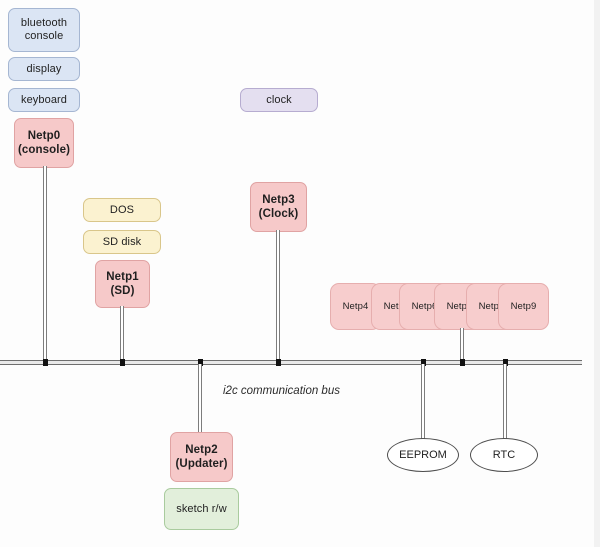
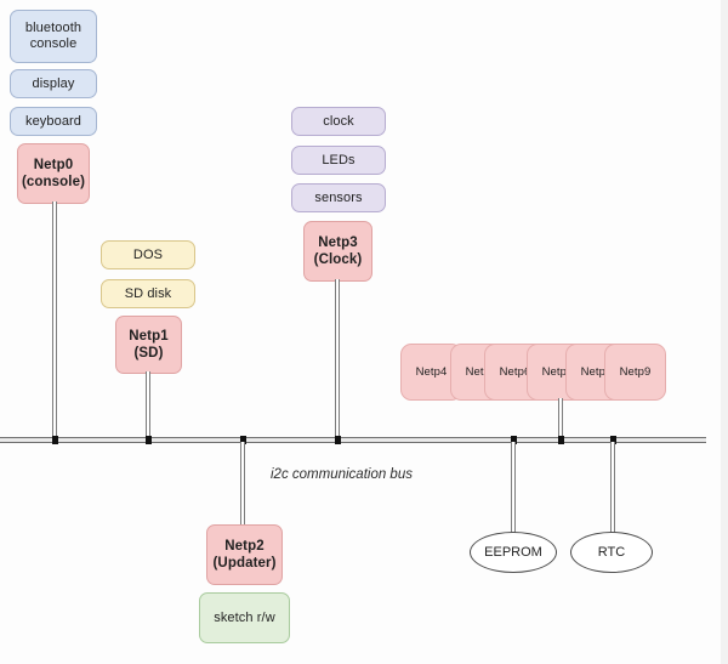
  bluetooth
  console
  display
  keyboard
  Netp0
  (console)
  DOS
  SD disk
  Netp1
  (SD)
  clock
+ LEDs
+ sensors
  Netp3
  (Clock)
  Netp4
  Netp
  Netp
  Netp
  Netp9
  i2c communication bus
  Netp2
  (Updater)
  sketch r/w
  EEPROM
  RTC
